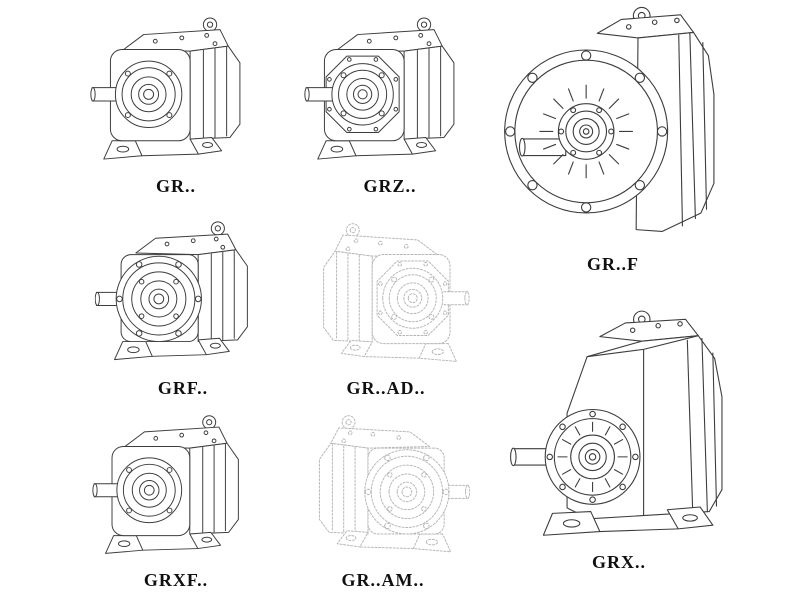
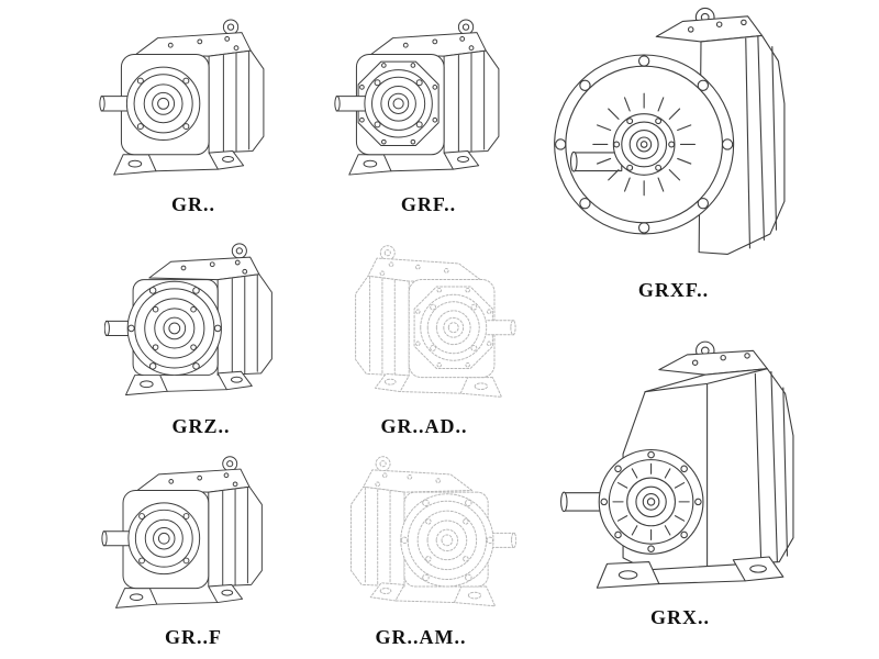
  GR..
- GRZ..
+ GRF..
- GR..F
+ GRXF..
- GRF..
+ GRZ..
  GR..AD..
- GRXF..
+ GR..F
  GR..AM..
  GRX..
